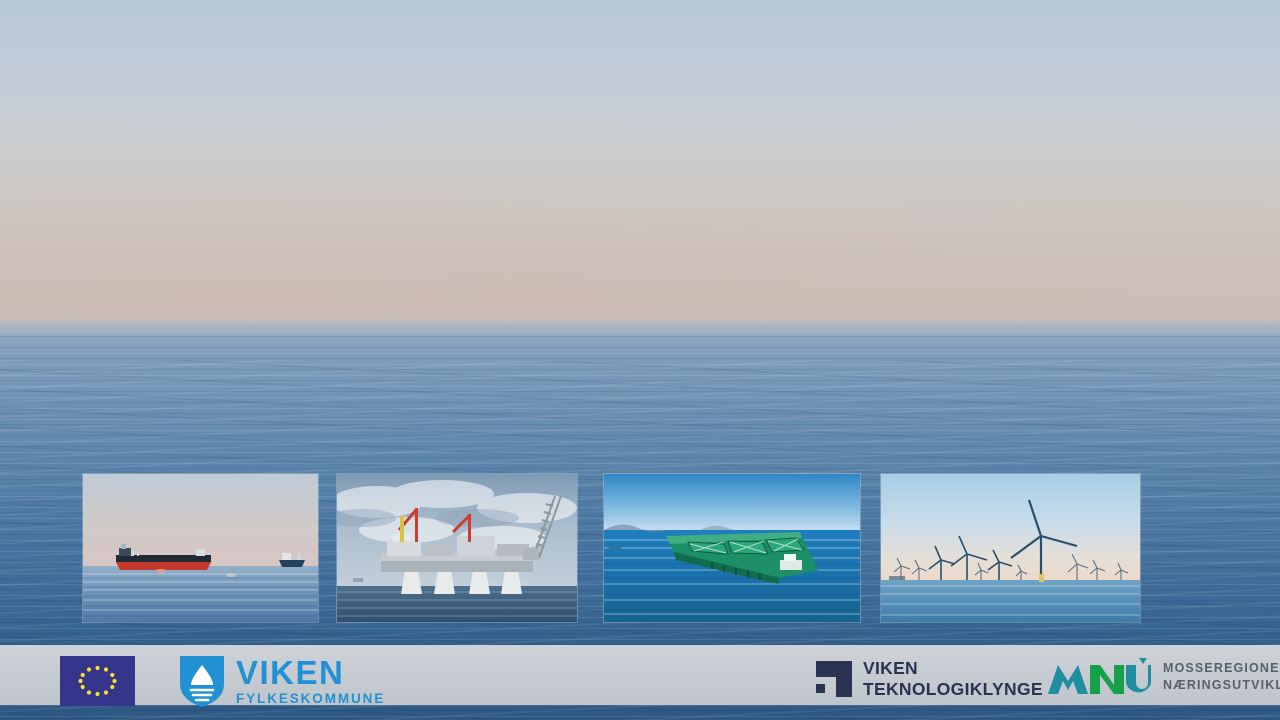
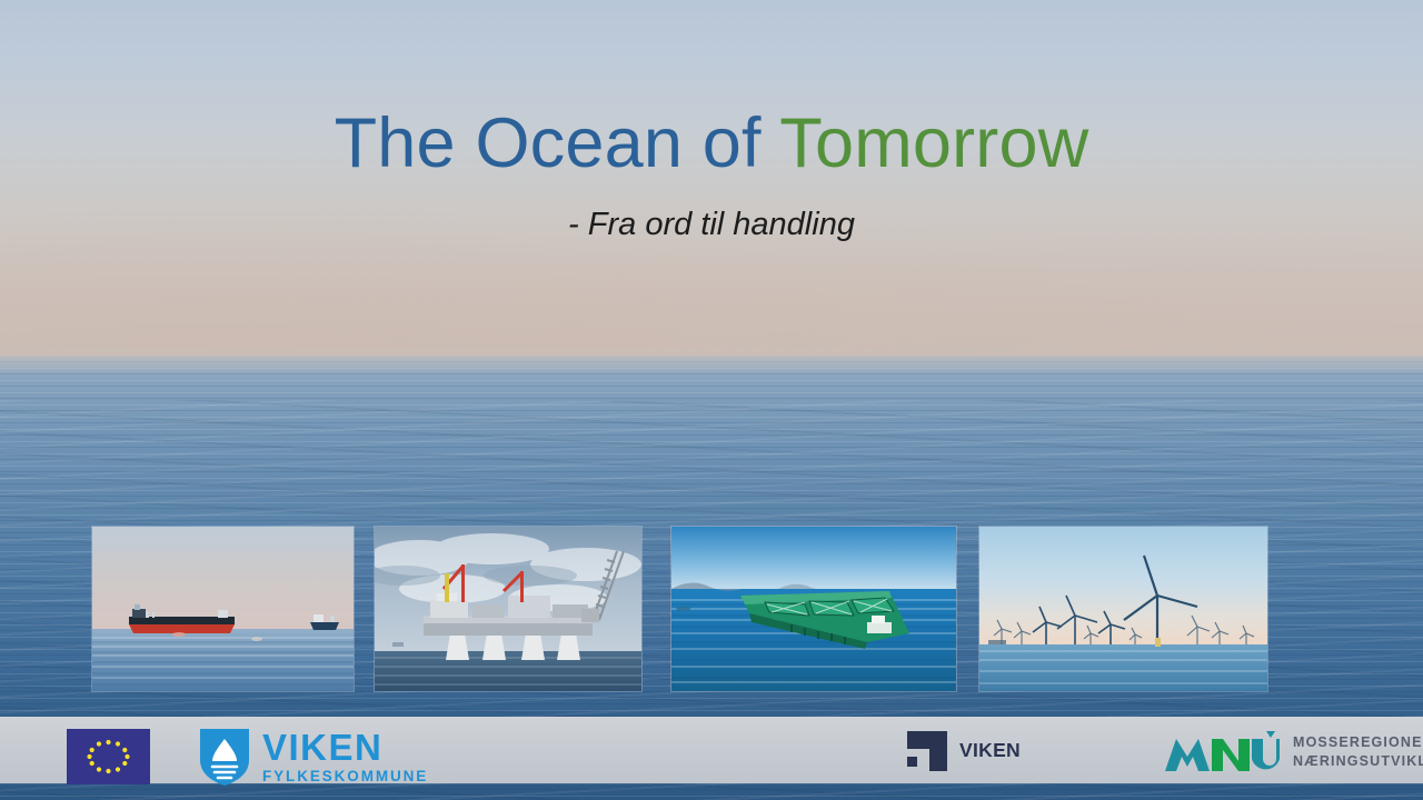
+ The Ocean of Tomorrow
+ - Fra ord til handling
  VIKEN
  FYLKESKOMMUNE
  VIKEN
- TEKNOLOGIKLYNGE
  MOSSEREGIONE
  NÆRINGSUTVIK
